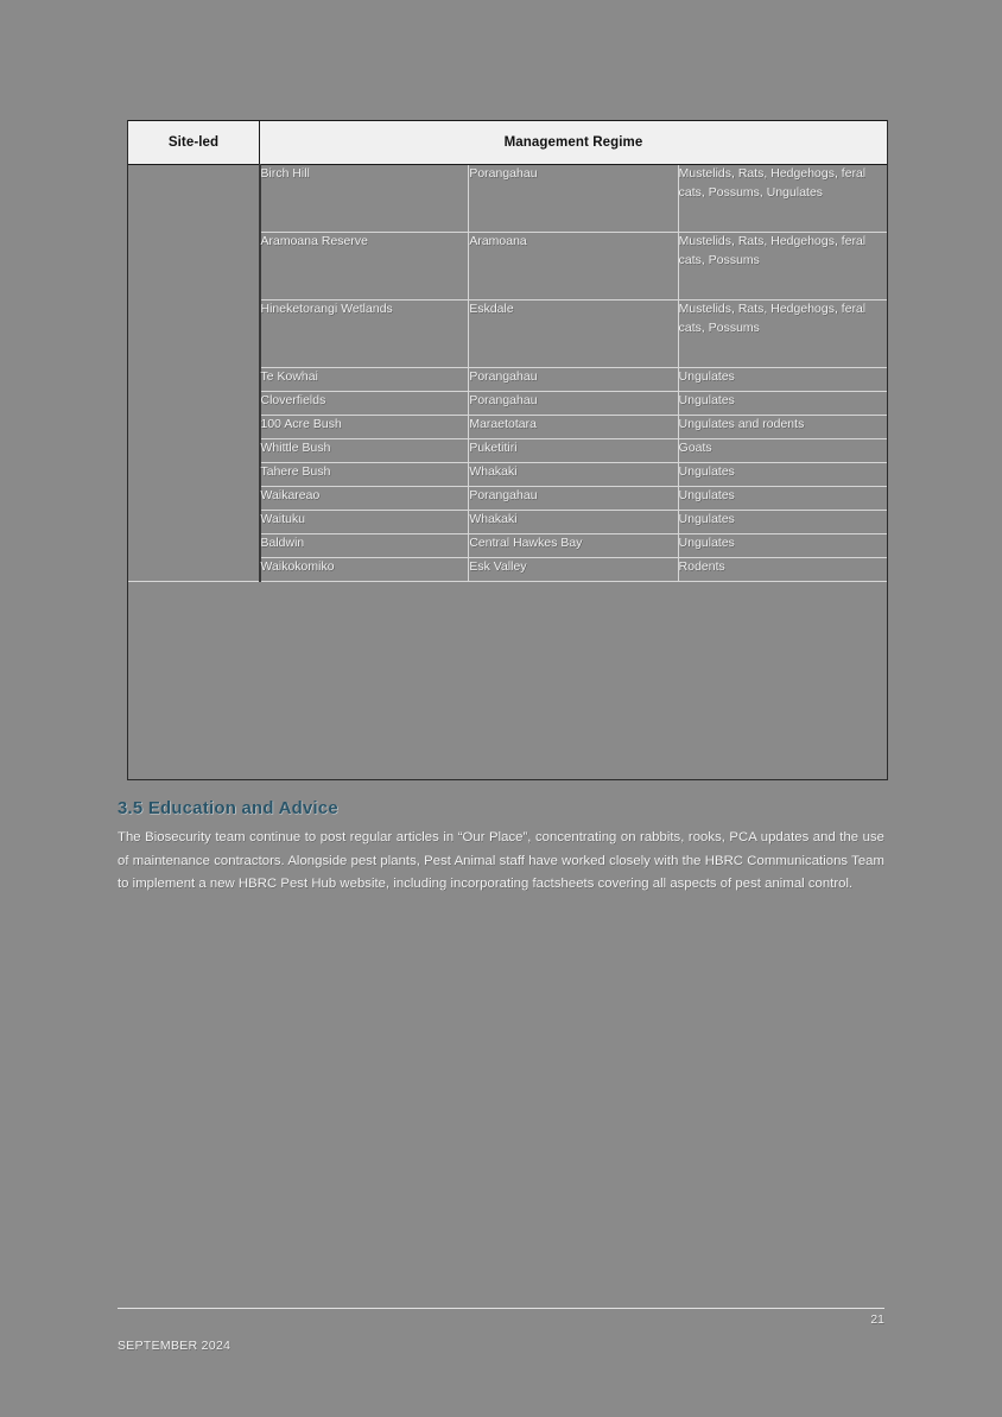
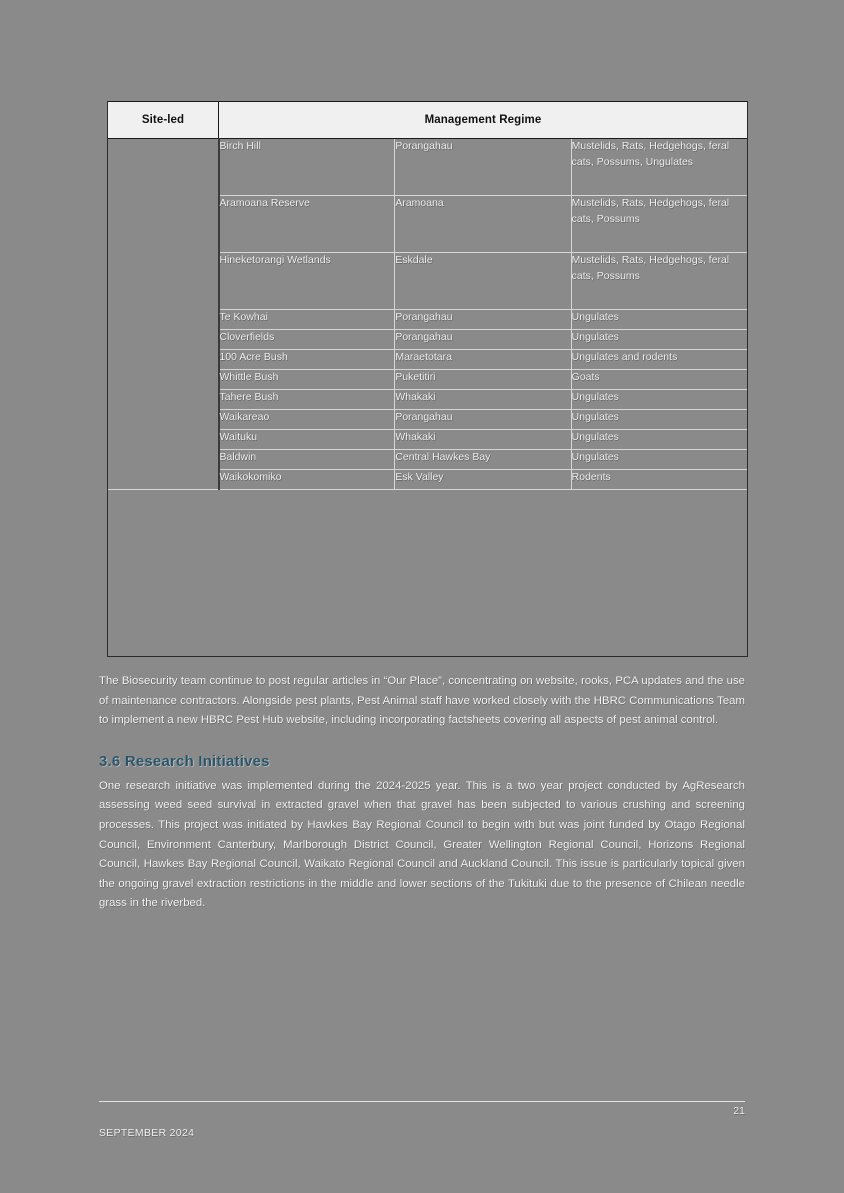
  Site-led	Management Regime
  	Birch Hill	Porangahau	Mustelids, Rats, Hedgehogs, feral cats, Possums, Ungulates
  Aramoana Reserve	Aramoana	Mustelids, Rats, Hedgehogs, feral cats, Possums
  Hineketorangi Wetlands	Eskdale	Mustelids, Rats, Hedgehogs, feral cats, Possums
  Te Kowhai	Porangahau	Ungulates
  Cloverfields	Porangahau	Ungulates
  100 Acre Bush	Maraetotara	Ungulates and rodents
  Whittle Bush	Puketitiri	Goats
  Tahere Bush	Whakaki	Ungulates
  Waikareao	Porangahau	Ungulates
  Waituku	Whakaki	Ungulates
  Baldwin	Central Hawkes Bay	Ungulates
  Waikokomiko	Esk Valley	Rodents
- 3.5 Education and Advice
- The Biosecurity team continue to post regular articles in “Our Place”, concentrating on rabbits, rooks, PCA updates and the use of maintenance contractors. Alongside pest plants, Pest Animal staff have worked closely with the HBRC Communications Team to implement a new HBRC Pest Hub website, including incorporating factsheets covering all aspects of pest animal control.
+ The Biosecurity team continue to post regular articles in “Our Place”, concentrating on website, rooks, PCA updates and the use of maintenance contractors. Alongside pest plants, Pest Animal staff have worked closely with the HBRC Communications Team to implement a new HBRC Pest Hub website, including incorporating factsheets covering all aspects of pest animal control.
+ 3.6 Research Initiatives
+ One research initiative was implemented during the 2024-2025 year. This is a two year project conducted by AgResearch assessing weed seed survival in extracted gravel when that gravel has been subjected to various crushing and screening processes. This project was initiated by Hawkes Bay Regional Council to begin with but was joint funded by Otago Regional Council, Environment Canterbury, Marlborough District Council, Greater Wellington Regional Council, Horizons Regional Council, Hawkes Bay Regional Council, Waikato Regional Council and Auckland Council. This issue is particularly topical given the ongoing gravel extraction restrictions in the middle and lower sections of the Tukituki due to the presence of Chilean needle grass in the riverbed.
  21
  SEPTEMBER 2024
